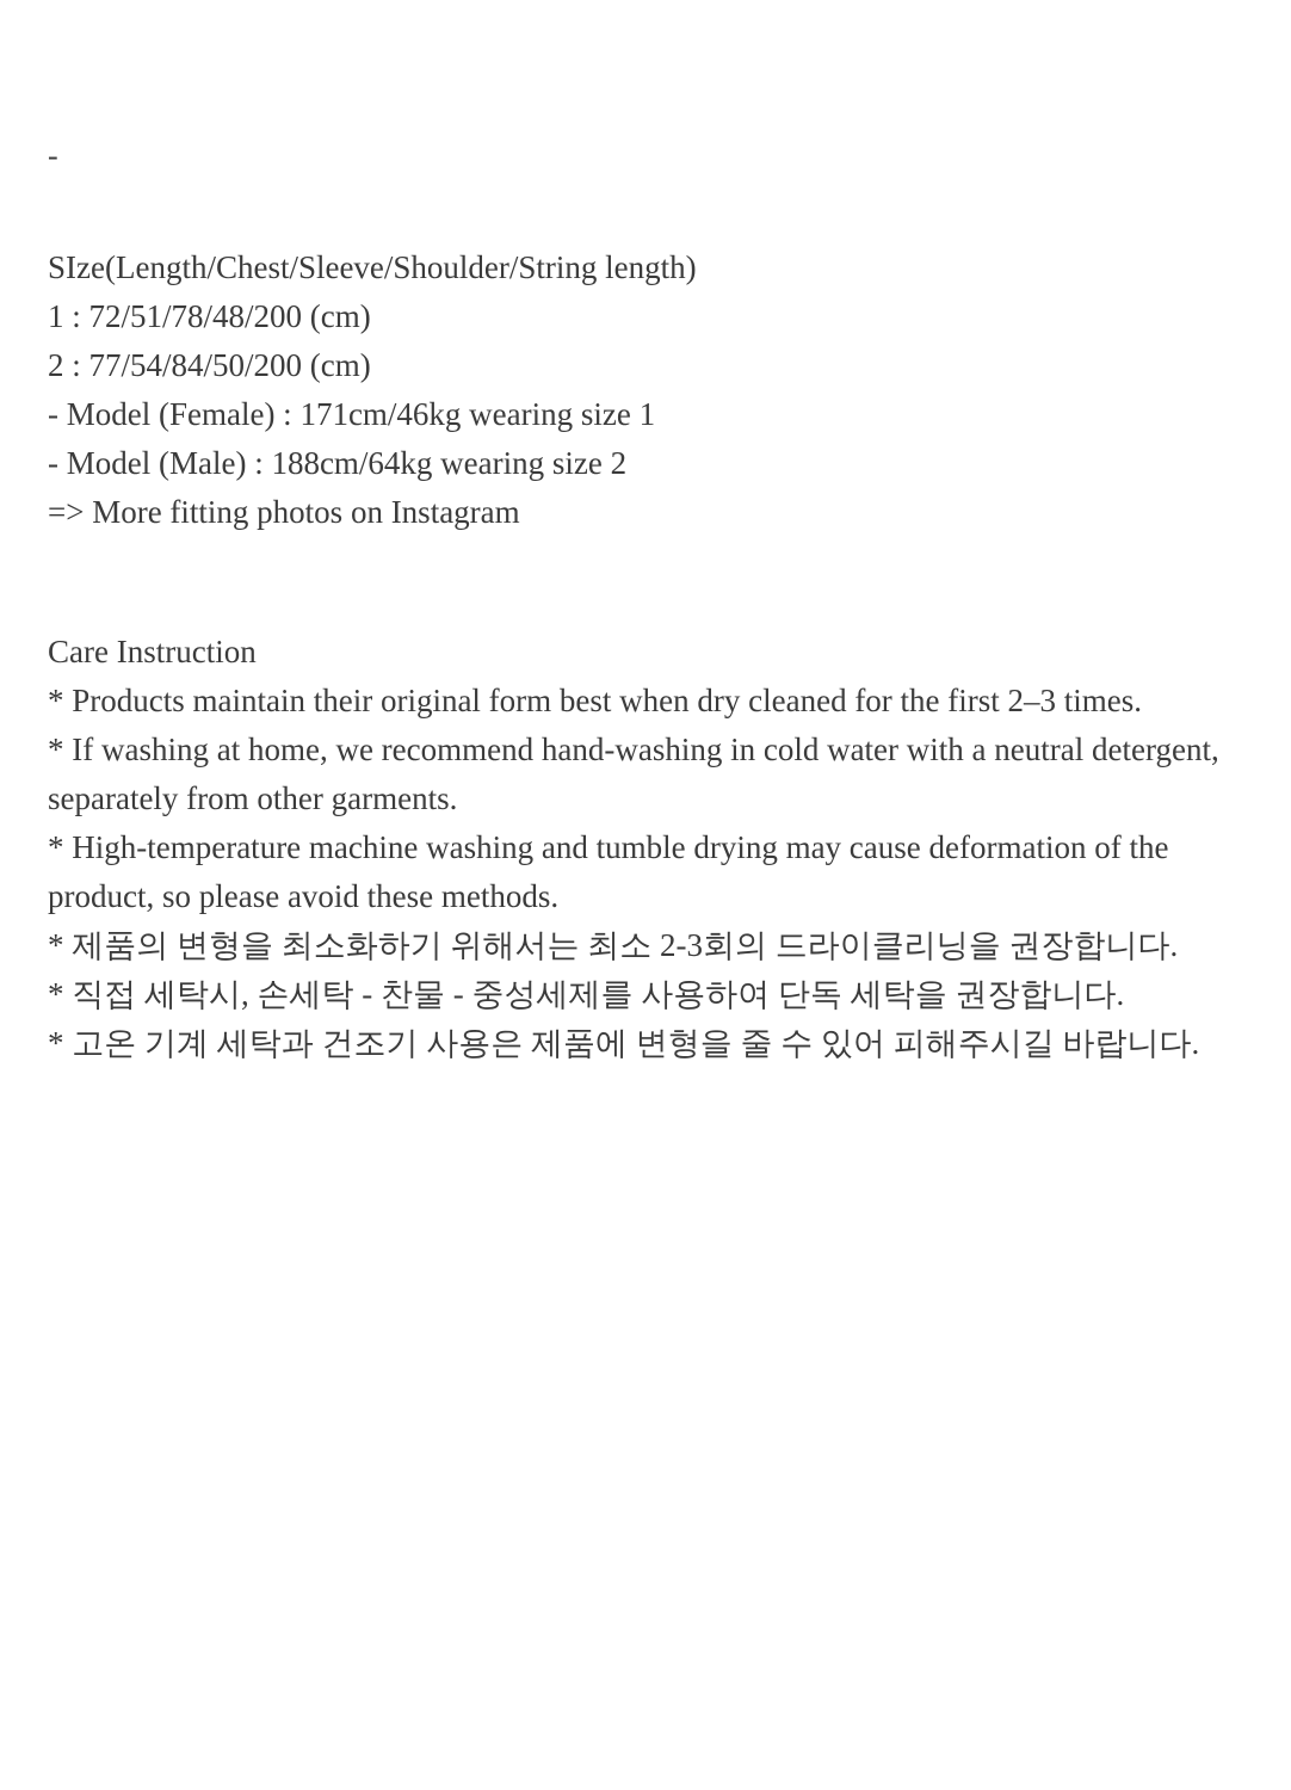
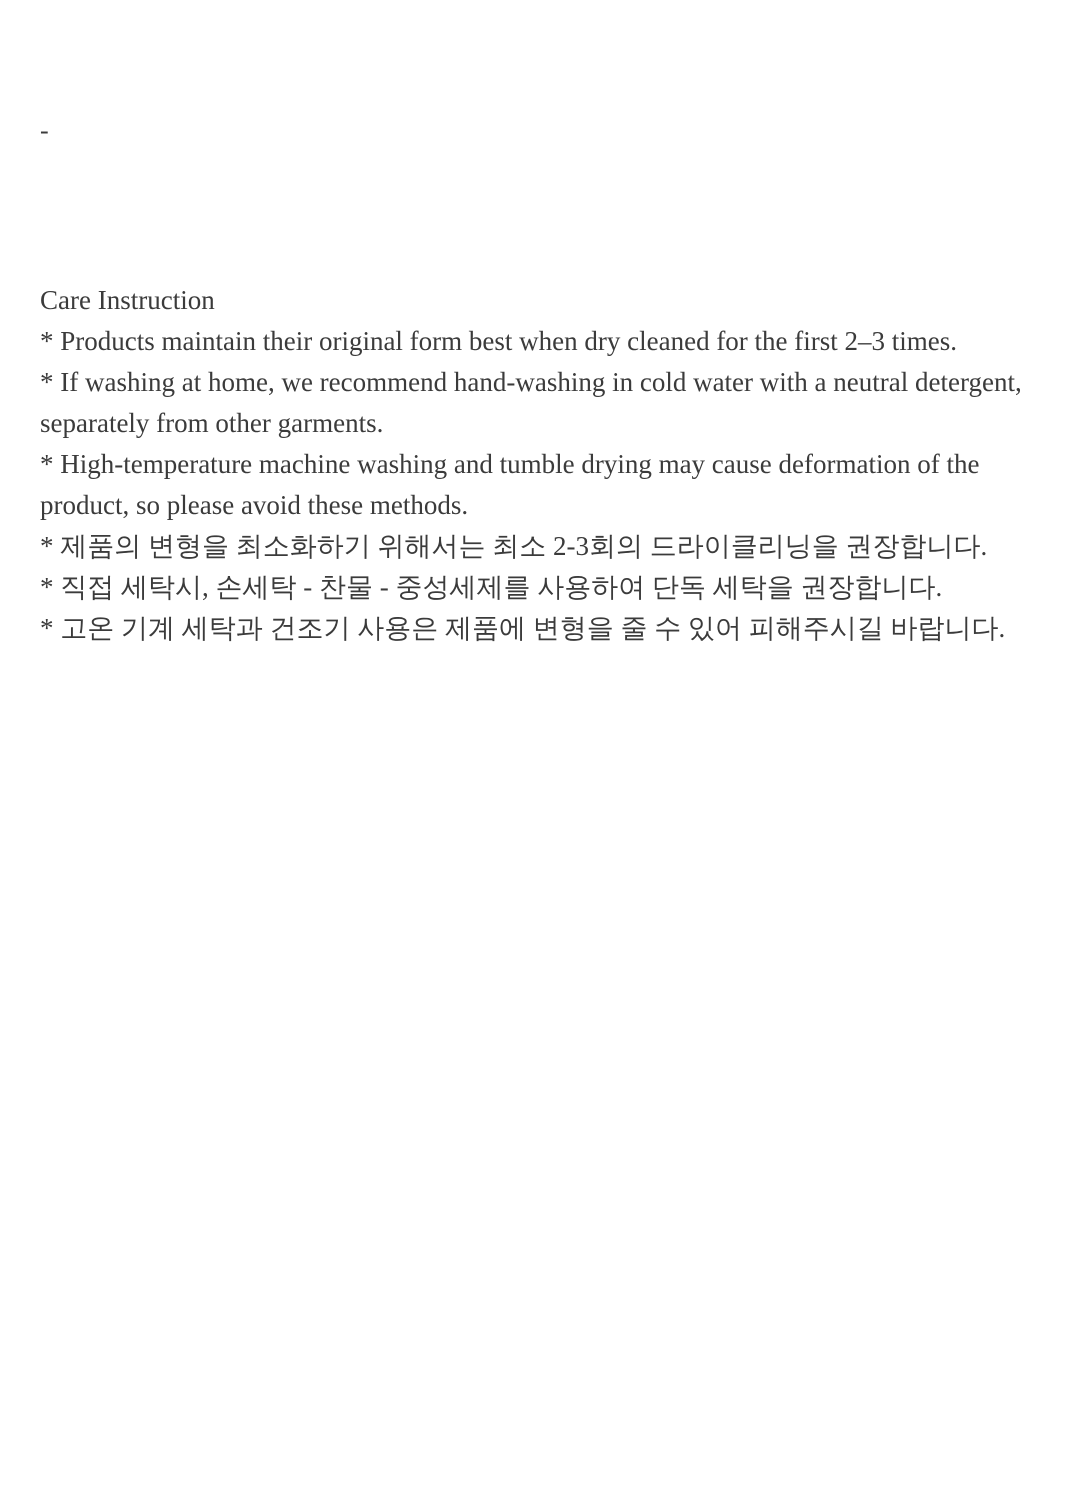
  -
- SIze(Length/Chest/Sleeve/Shoulder/String length)
- 1 : 72/51/78/48/200 (cm)
- 2 : 77/54/84/50/200 (cm)
- - Model (Female) : 171cm/46kg wearing size 1
- - Model (Male) : 188cm/64kg wearing size 2
- => More fitting photos on Instagram
  Care Instruction
  * Products maintain their original form best when dry cleaned for the first 2–3 times.
  * If washing at home, we recommend hand-washing in cold water with a neutral detergent, separately from other garments.
  * High-temperature machine washing and tumble drying may cause deformation of the product, so please avoid these methods.
  * 제품의 변형을 최소화하기 위해서는 최소 2-3회의 드라이클리닝을 권장합니다.
  * 직접 세탁시, 손세탁 - 찬물 - 중성세제를 사용하여 단독 세탁을 권장합니다.
  * 고온 기계 세탁과 건조기 사용은 제품에 변형을 줄 수 있어 피해주시길 바랍니다.
